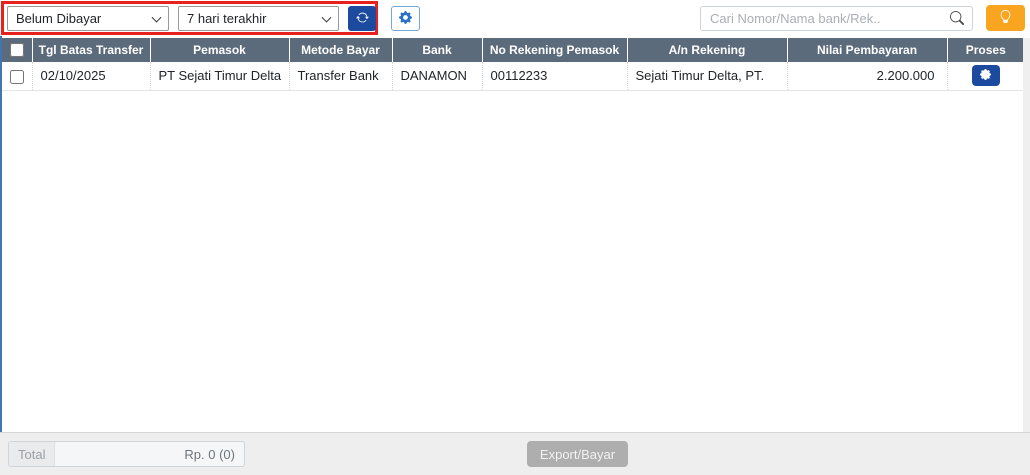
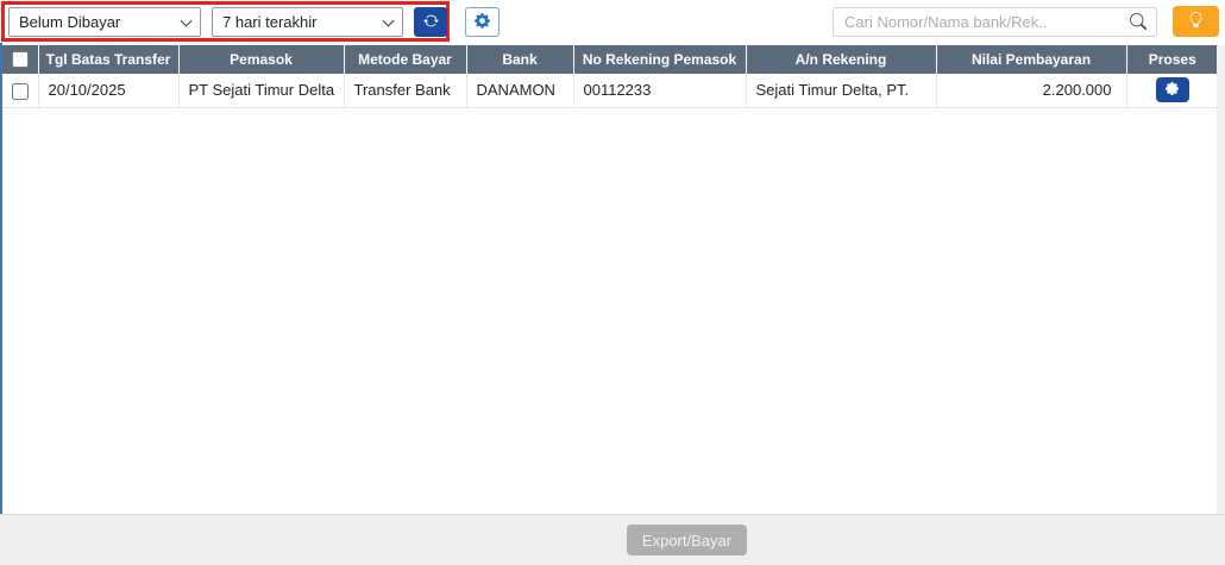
  Belum Dibayar
  7 hari terakhir
  Cari Nomor/Nama bank/Rek..
  	Tgl Batas Transfer	Pemasok	Metode Bayar	Bank	No Rekening Pemasok	A/n Rekening	Nilai Pembayaran	Proses
- 	02/10/2025	PT Sejati Timur Delta	Transfer Bank	DANAMON	00112233	Sejati Timur Delta, PT.	2.200.000
+ 	20/10/2025	PT Sejati Timur Delta	Transfer Bank	DANAMON	00112233	Sejati Timur Delta, PT.	2.200.000
- Total
- Rp. 0 (0)
  Export/Bayar
